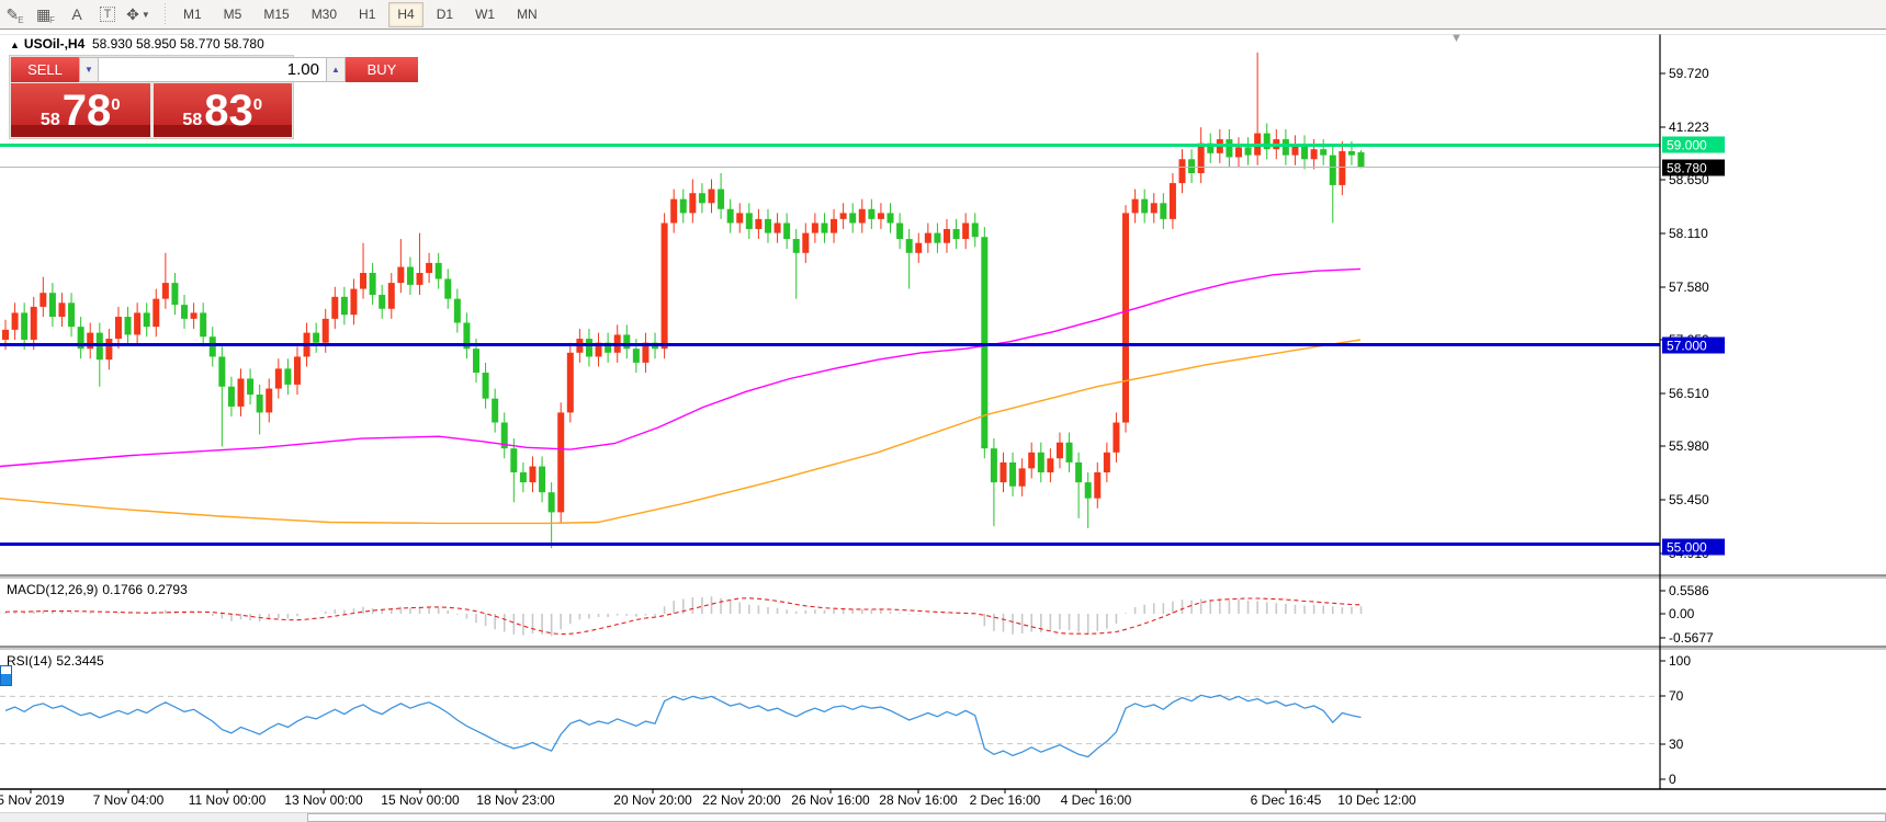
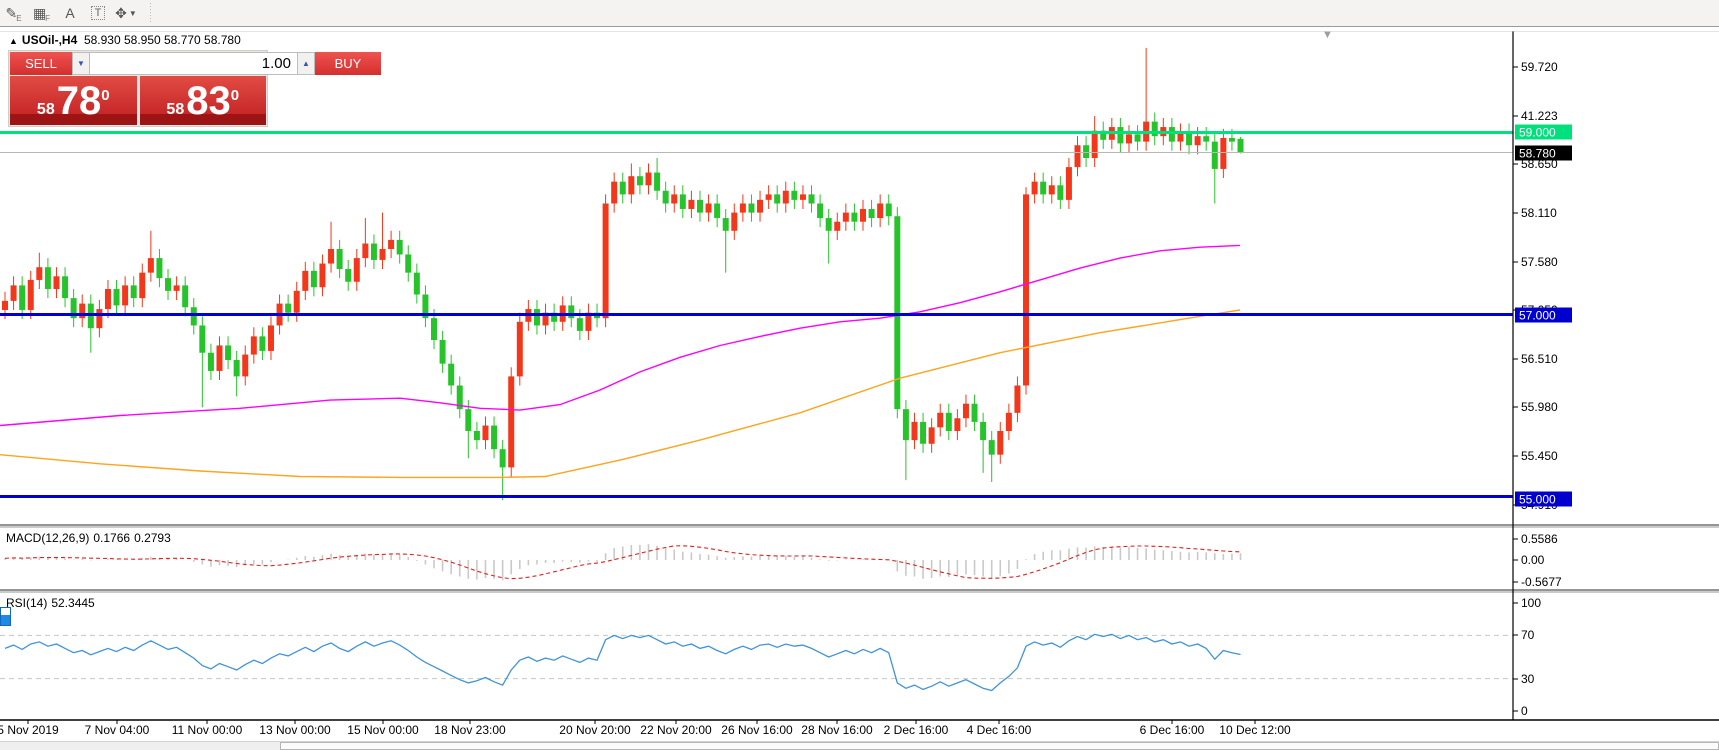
  ✎
  E
  ▦
  F
  A
  T
  ✥
  ▼
- M1
- M5
- M15
- M30
- H1
- H4
- D1
- W1
- MN
  ▲ USOil-,H4 58.930 58.950 58.770 58.780
  SELL
  ▼
  1.00
  ▲
  BUY
  58
  78
  0
  58
  83
  0
  MACD(12,26,9) 0.1766 0.2793
  RSI(14) 52.3445
  ▼
  59.720
  41.223
  58.650
  58.110
  57.580
  56.510
  55.980
  55.450
  0.5586
  0.00
  -0.5677
  100
  70
  30
  0
  59.000
  58.780
  57.000
  55.000
  5 Nov 2019
  7 Nov 04:00
  11 Nov 00:00
  13 Nov 00:00
  15 Nov 00:00
  18 Nov 23:00
  20 Nov 20:00
  22 Nov 20:00
  26 Nov 16:00
  28 Nov 16:00
  2 Dec 16:00
  4 Dec 16:00
- 6 Dec 16:45
+ 6 Dec 16:00
  10 Dec 12:00
